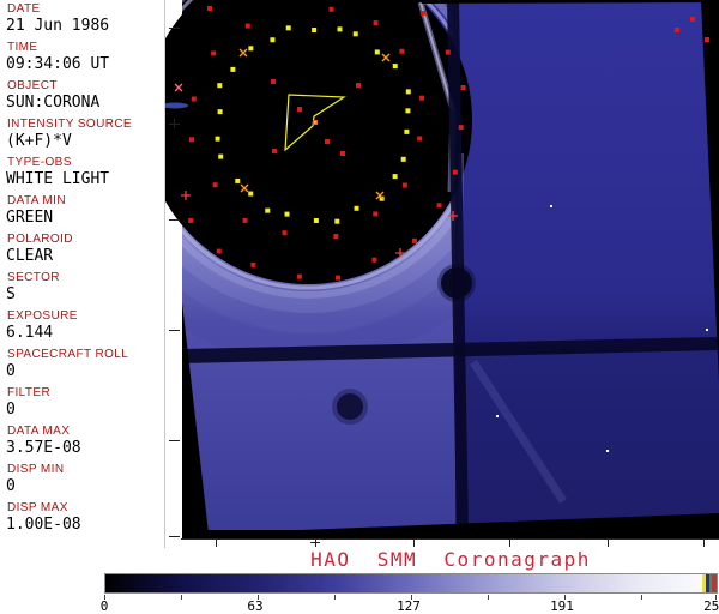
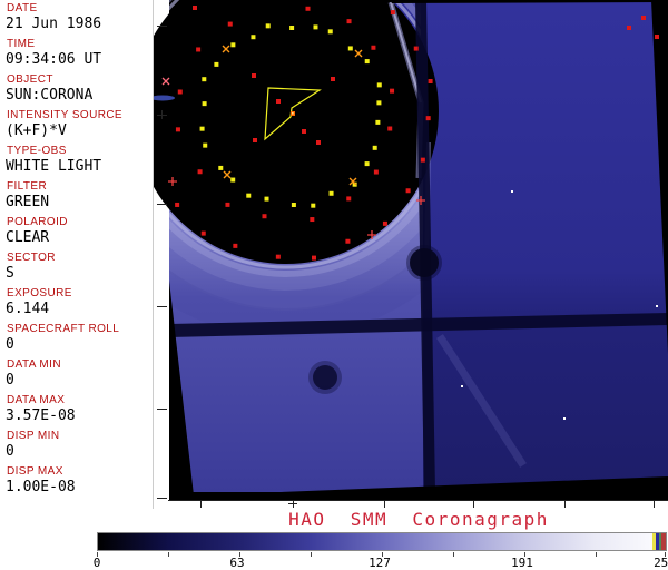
  DATE
  21 Jun 1986
  TIME
  09:34:06 UT
  OBJECT
  SUN:CORONA
  INTENSITY SOURCE
  (K+F)*V
  TYPE-OBS
  WHITE LIGHT
- DATA MIN
+ FILTER
  GREEN
  POLAROID
  CLEAR
  SECTOR
  S
  EXPOSURE
  6.144
  SPACECRAFT ROLL
  0
- FILTER
+ DATA MIN
  0
  DATA MAX
  3.57E-08
  DISP MIN
  0
  DISP MAX
  1.00E-08
  HAO SMM Coronagraph
  0
  63
  127
  191
